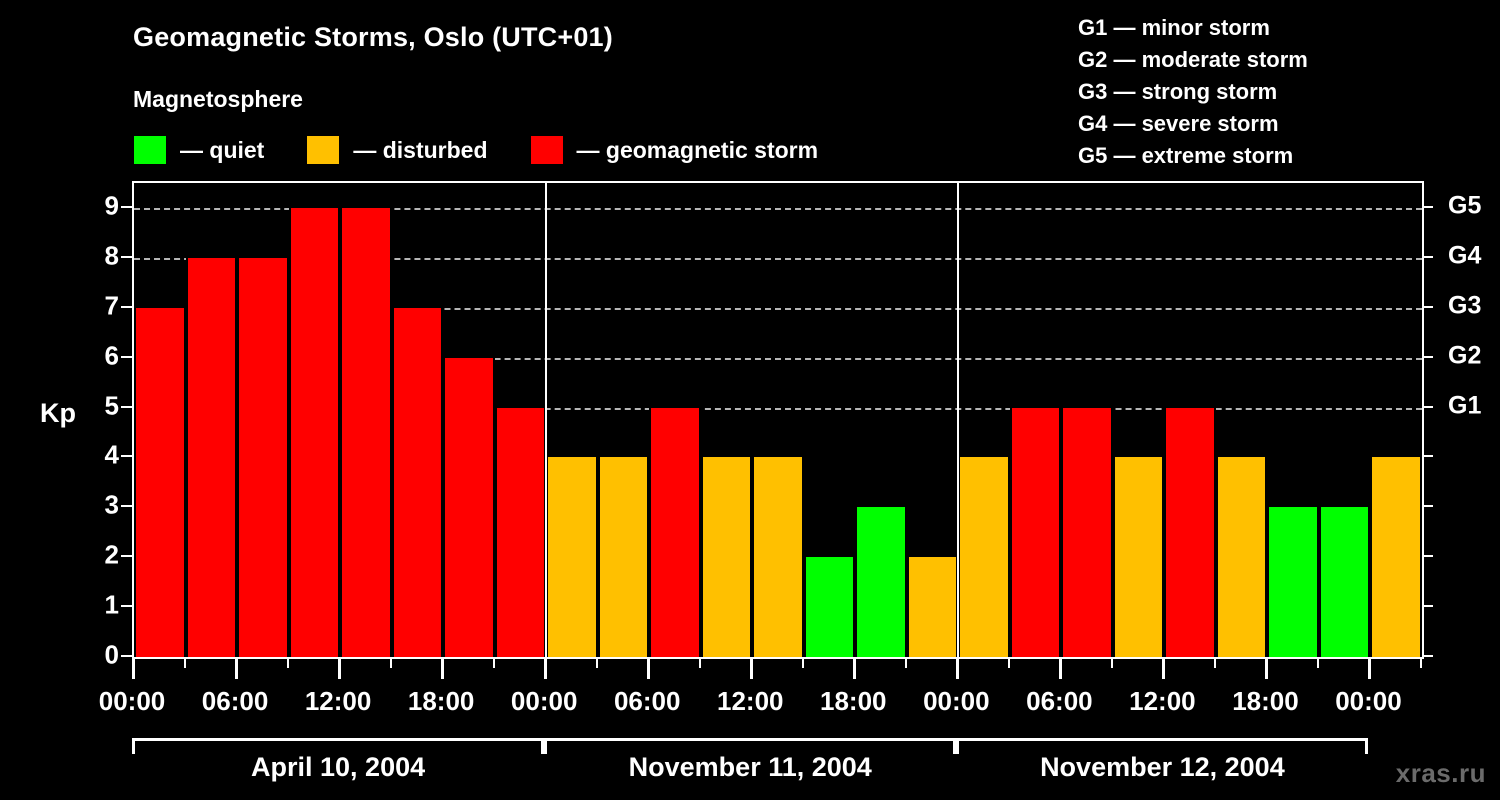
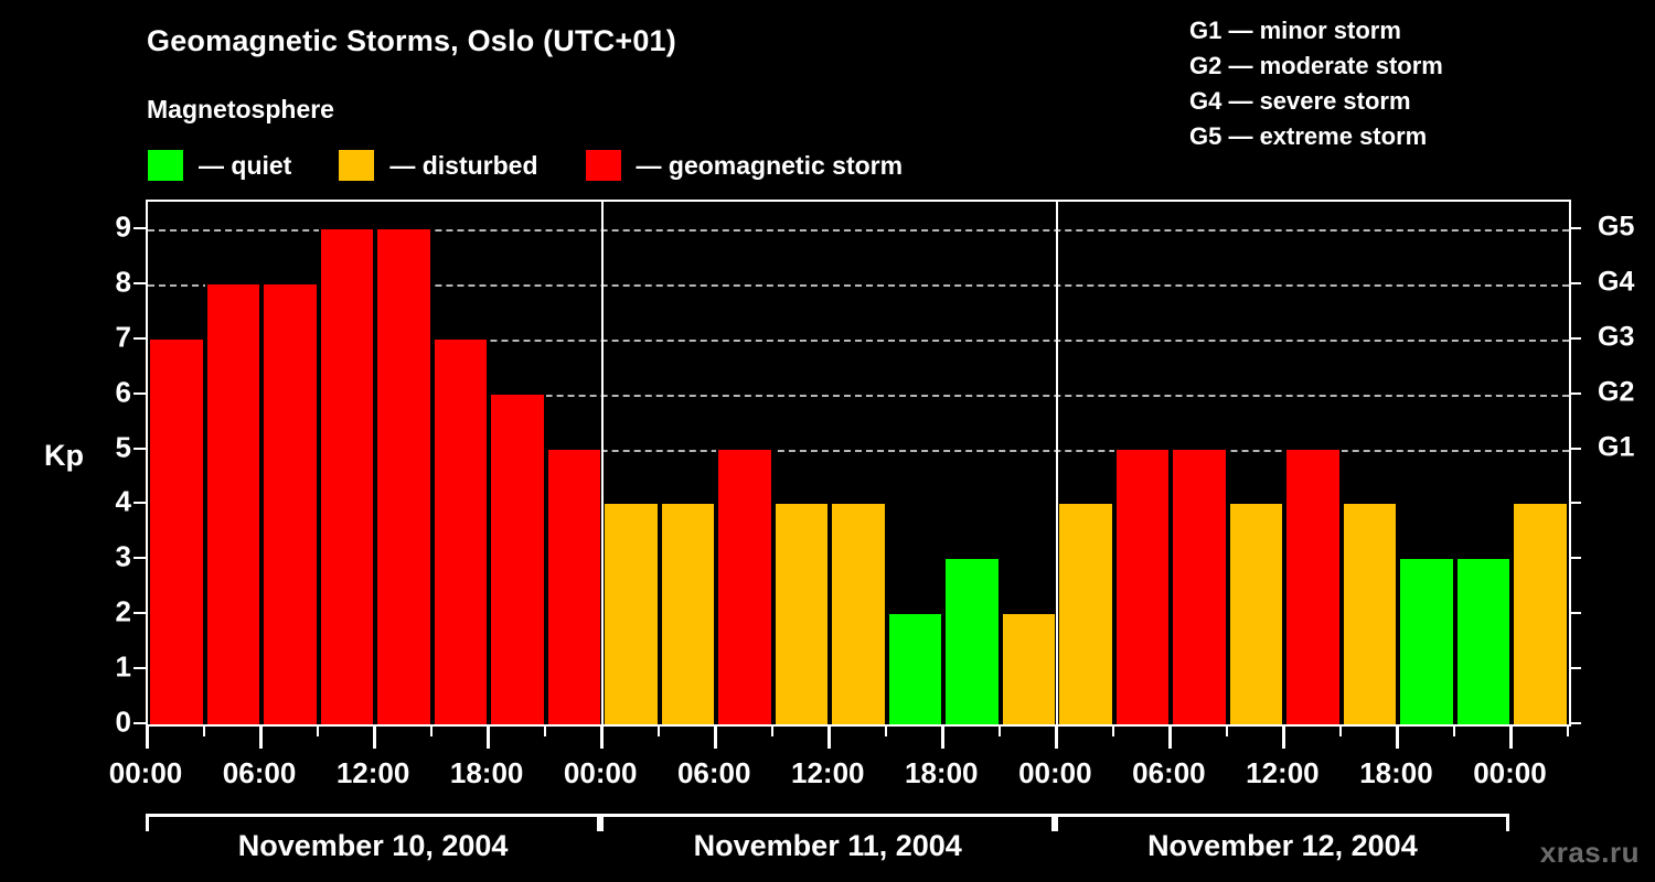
  Geomagnetic Storms, Oslo (UTC+01)
  Magnetosphere
  — quiet
  — disturbed
  — geomagnetic storm
  G1 — minor storm
  G2 — moderate storm
- G3 — strong storm
  G4 — severe storm
  G5 — extreme storm
  Kp
  0
  1
  2
  3
  4
  5
  6
  7
  8
  9
  G1
  G2
  G3
  G4
  G5
  00:00
  06:00
  12:00
  18:00
  00:00
  06:00
  12:00
  18:00
  00:00
  06:00
  12:00
  18:00
  00:00
- April 10, 2004
+ November 10, 2004
  November 11, 2004
  November 12, 2004
  xras.ru
